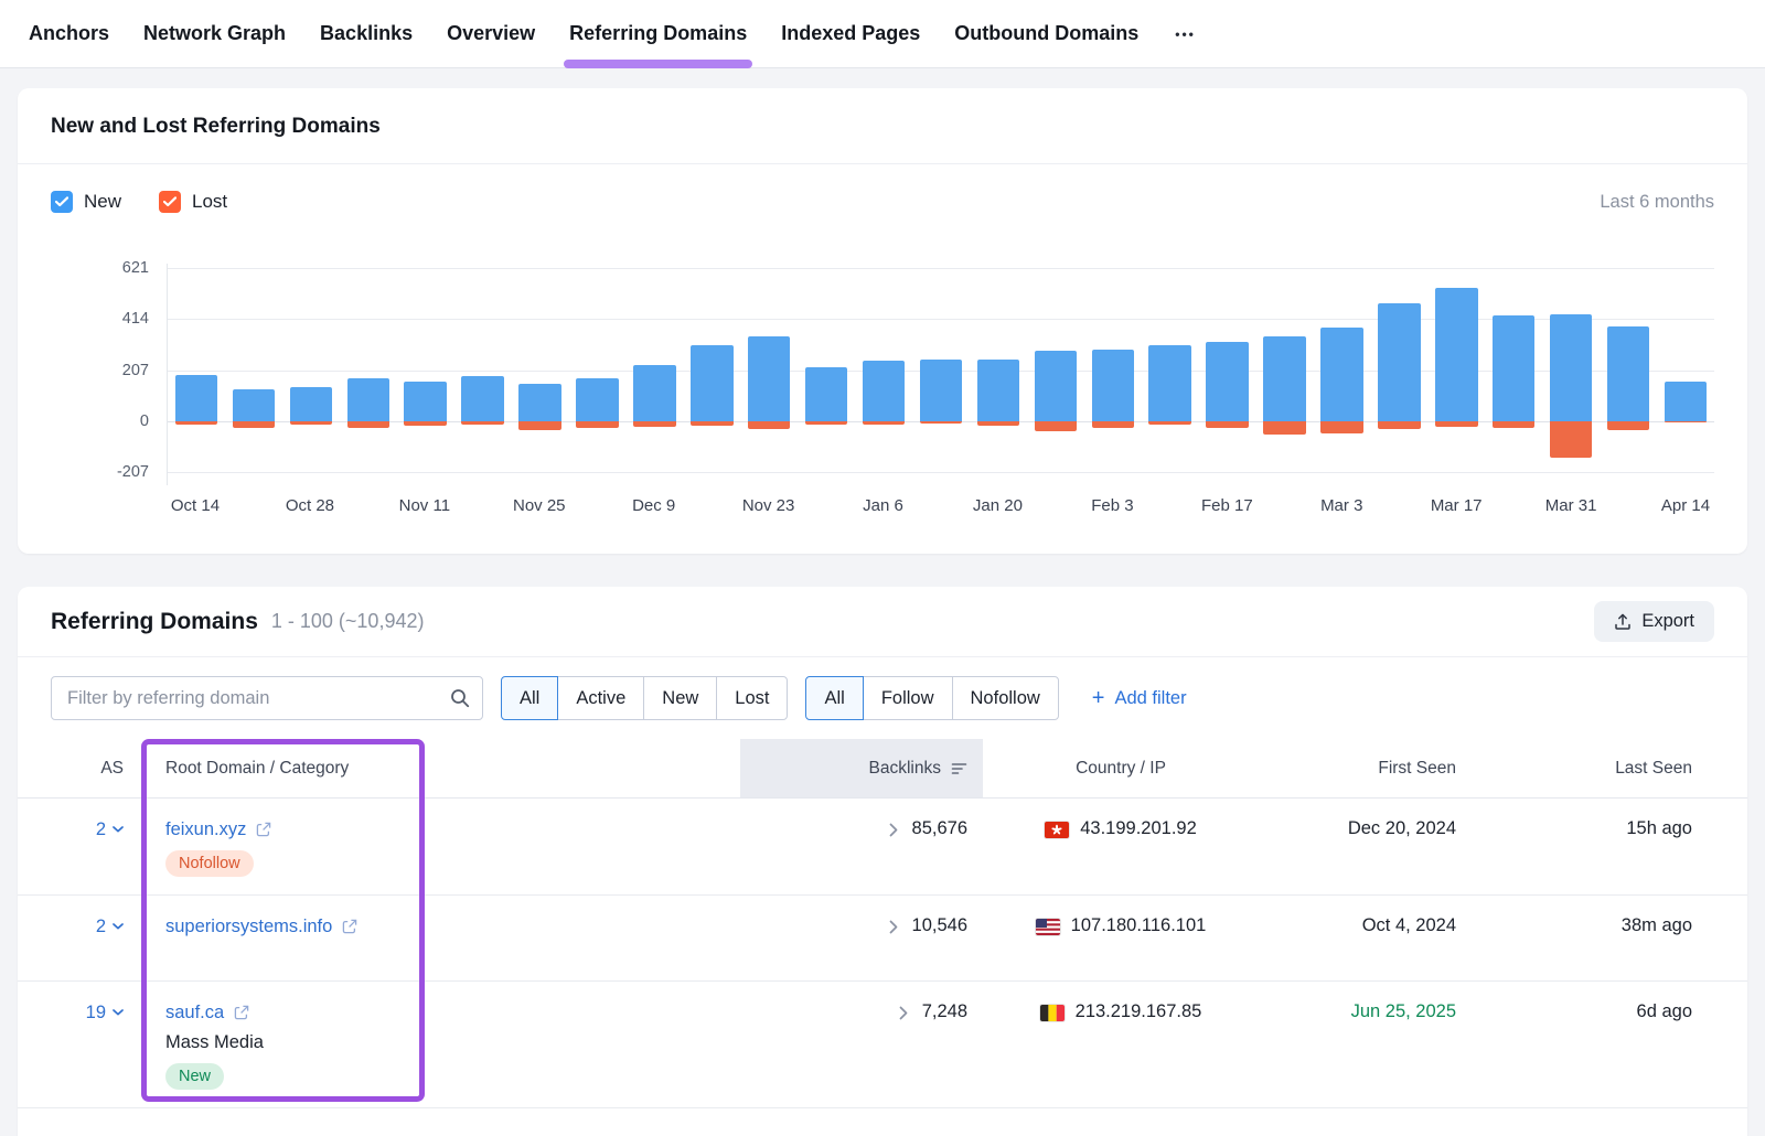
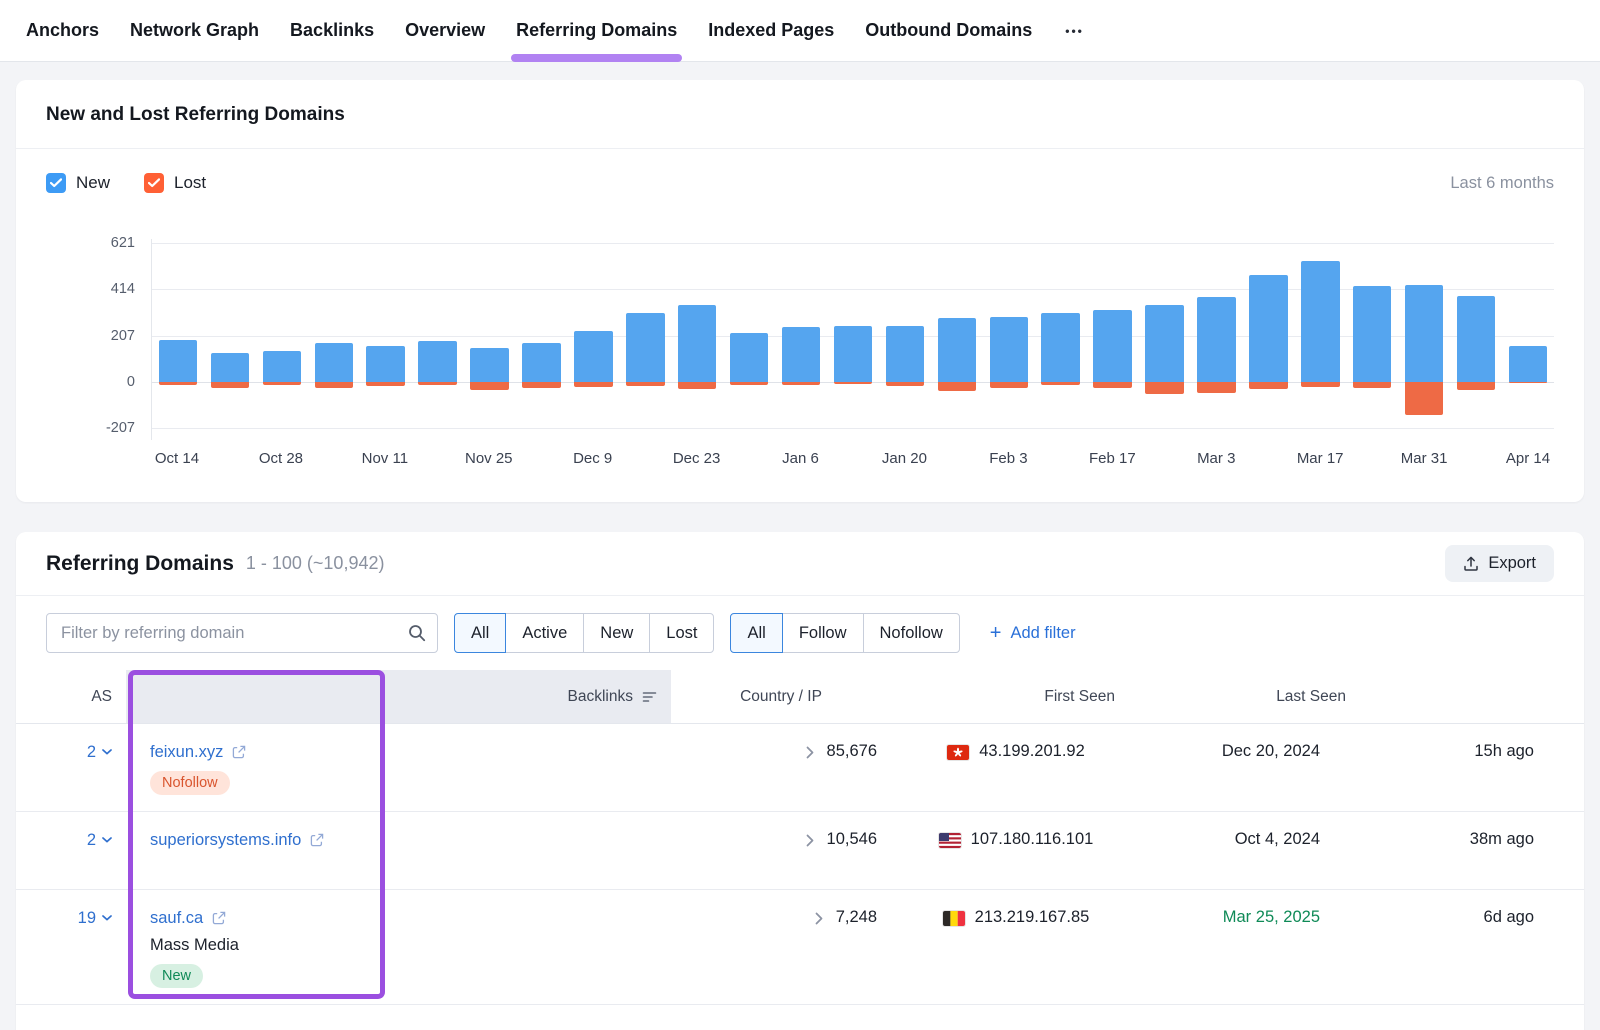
  Anchors
  Network Graph
  Backlinks
  Overview
  Referring Domains
  Indexed Pages
  Outbound Domains
  •••
  New and Lost Referring Domains
  New
  Lost
  Last 6 months
  621
  414
  207
  0
  -207
  Oct 14
  Oct 28
  Nov 11
  Nov 25
  Dec 9
- Nov 23
+ Dec 23
  Jan 6
  Jan 20
  Feb 3
  Feb 17
  Mar 3
  Mar 17
  Mar 31
  Apr 14
  Referring Domains
  1 - 100 (~10,942)
  Export
  Filter by referring domain
  All
  Active
  New
  Lost
  All
  Follow
  Nofollow
  +
  Add filter
  AS
- Root Domain / Category
  Backlinks
  Country / IP
  First Seen
  Last Seen
  2
  feixun.xyz
  Nofollow
  85,676
  43.199.201.92
  Dec 20, 2024
  15h ago
  2
  superiorsystems.info
  10,546
  107.180.116.101
  Oct 4, 2024
  38m ago
  19
  sauf.ca
  Mass Media
  New
  7,248
  213.219.167.85
- Jun 25, 2025
+ Mar 25, 2025
  6d ago
